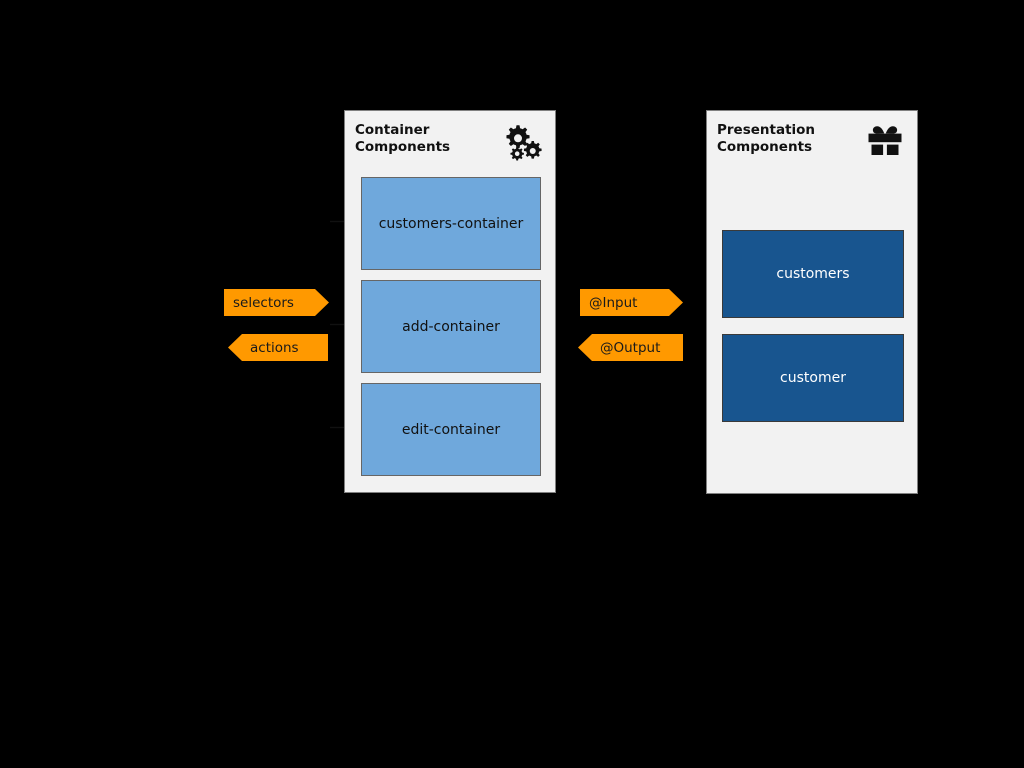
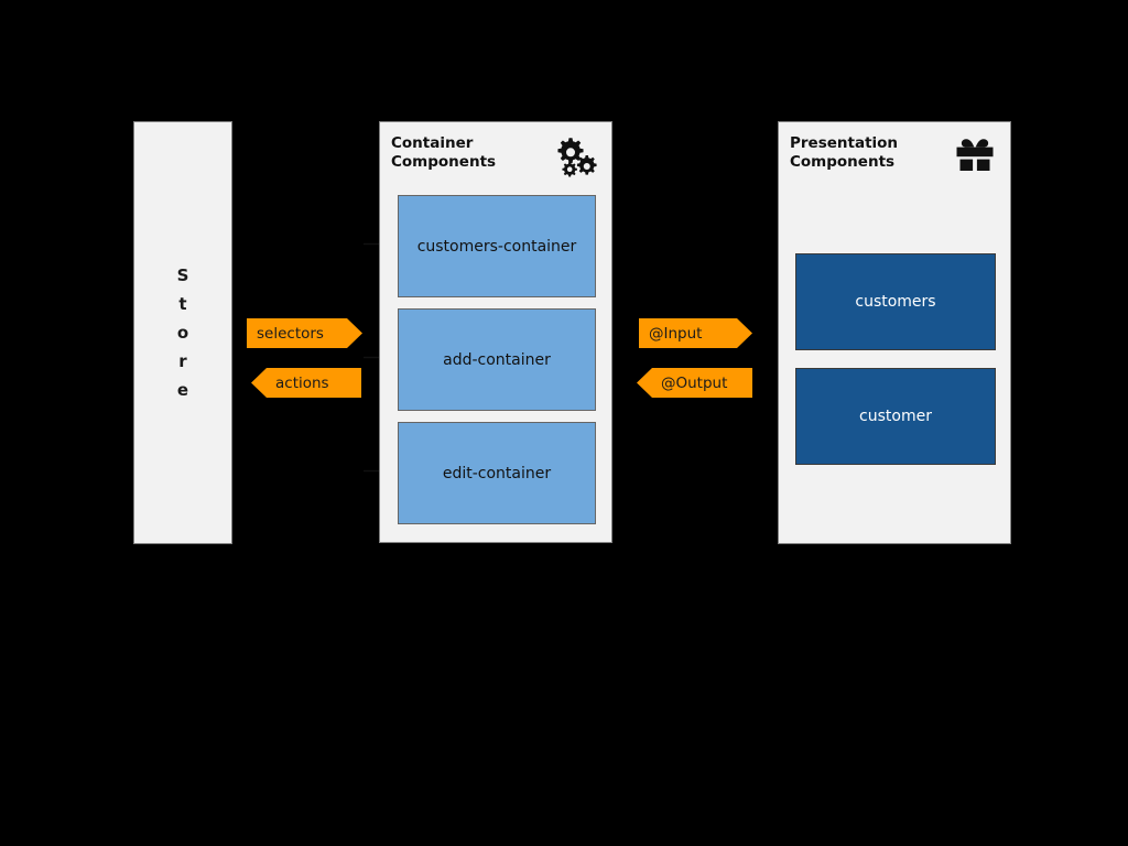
+ S
+ t
+ o
+ r
+ e
  selectors
  actions
  Container
  Components
  customers-container
  add-container
  edit-container
  @Input
  @Output
  Presentation
  Components
  customers
  customer
